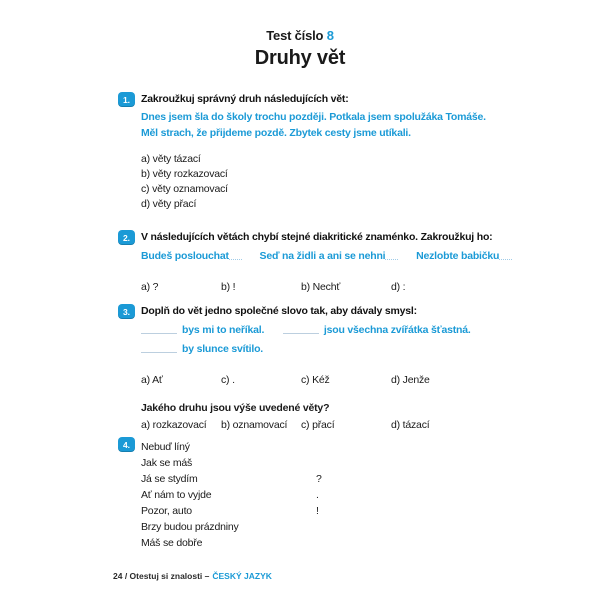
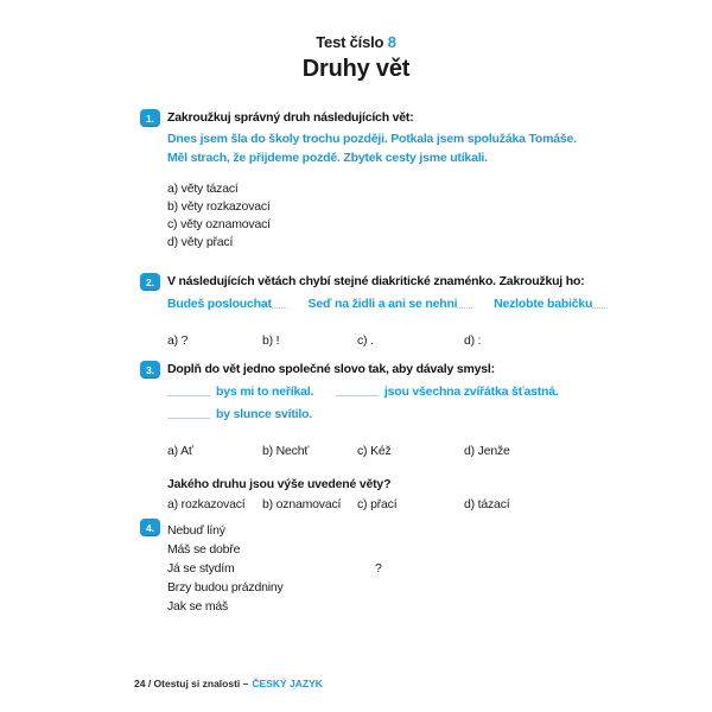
  Test číslo 8
  Druhy vět
  1.
  Zakroužkuj správný druh následujících vět:
  Dnes jsem šla do školy trochu později. Potkala jsem spolužáka Tomáše.
  Měl strach, že přijdeme pozdě. Zbytek cesty jsme utíkali.
  a) věty tázací
  b) věty rozkazovací
  c) věty oznamovací
  d) věty přací
  2.
  V následujících větách chybí stejné diakritické znaménko. Zakroužkuj ho:
  Budeš poslouchat Seď na židli a ani se nehni Nezlobte babičku
  a) ?
  b) !
- b) Nechť
+ c) .
  d) :
  3.
  Doplň do vět jedno společné slovo tak, aby dávaly smysl:
  bys mi to neříkal. jsou všechna zvířátka šťastná.
  by slunce svítilo.
  a) Ať
- c) .
+ b) Nechť
  c) Kéž
  d) Jenže
  Jakého druhu jsou výše uvedené věty?
  a) rozkazovací
  b) oznamovací
  c) přací
  d) tázací
  4.
  Nebuď líný
- Jak se máš
+ Máš se dobře
  Já se stydím
  ?
- Ať nám to vyjde
- .
- Pozor, auto
- !
  Brzy budou prázdniny
- Máš se dobře
+ Jak se máš
  24 / Otestuj si znalosti – ČESKÝ JAZYK
